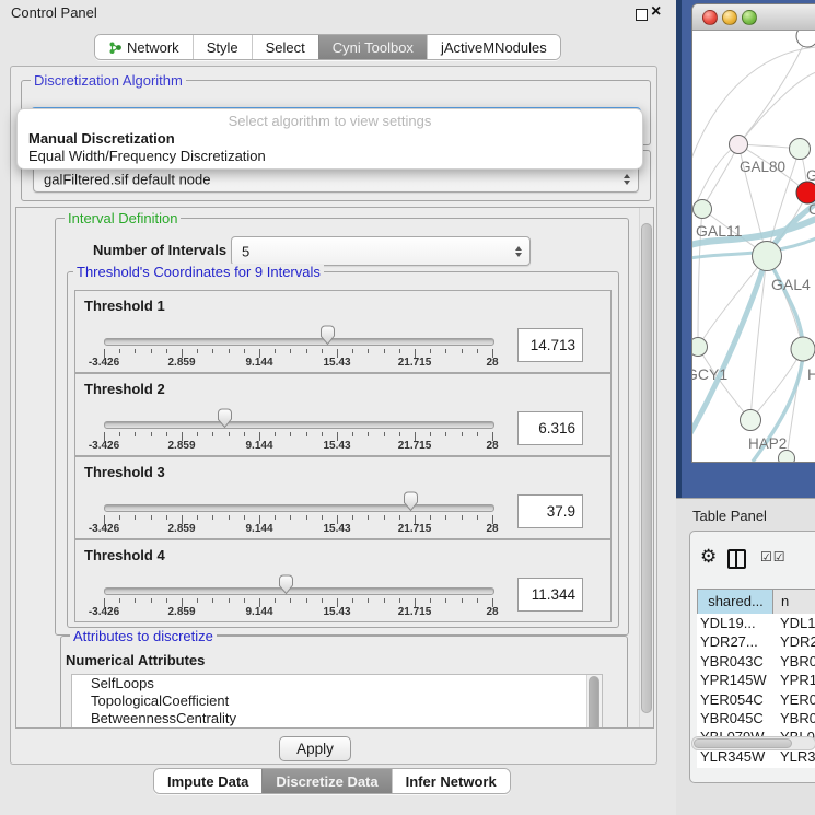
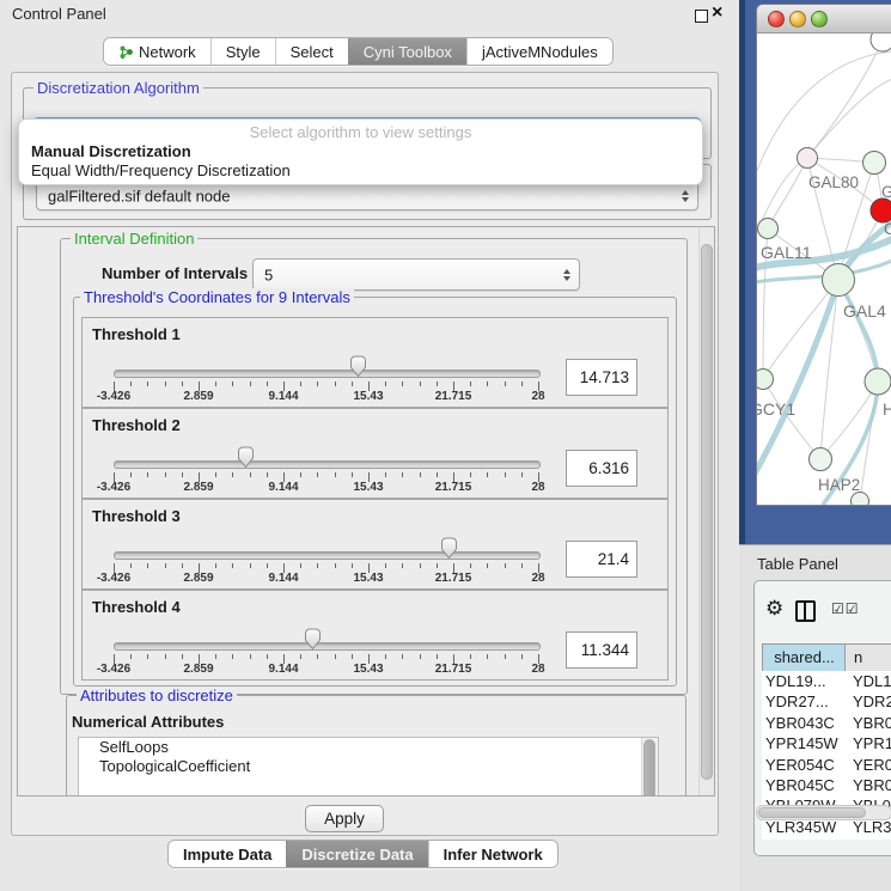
  Control Panel
  ×
  Network
  Style
  Select
  Cyni Toolbox
  jActiveMNodules
  Discretization Algorithm
  Select algorithm to view settings
  Manual Discretization
  Equal Width/Frequency Discretization
  galFiltered.sif default node
  Interval Definition
  Number of Intervals
  5
  Threshold's Coordinates for 9 Intervals
  Threshold 1
  -3.426
  2.859
  9.144
  15.43
  21.715
  28
  14.713
  Threshold 2
  -3.426
  2.859
  9.144
  15.43
  21.715
  28
  6.316
  Threshold 3
  -3.426
  2.859
  9.144
  15.43
  21.715
  28
- 37.9
+ 21.4
  Threshold 4
  -3.426
  2.859
  9.144
  15.43
  21.715
  28
  11.344
  Attributes to discretize
  Numerical Attributes
  SelfLoops
  TopologicalCoefficient
- BetweennessCentrality
  Apply
  Impute Data
  Discretize Data
  Infer Network
  GAL80
  C
  GAL11
  GAL4
  GCY1
  H
  HAP2
  Table Panel
  ⚙
  ☑☑
  shared...
  n
  YDL19... YDL1
  YDR27... YDR2
  YBR043C YBR0
  YPR145W YPR1
  YER054C YER0
  YBR045C YBR0
  YLR345W YLR3
